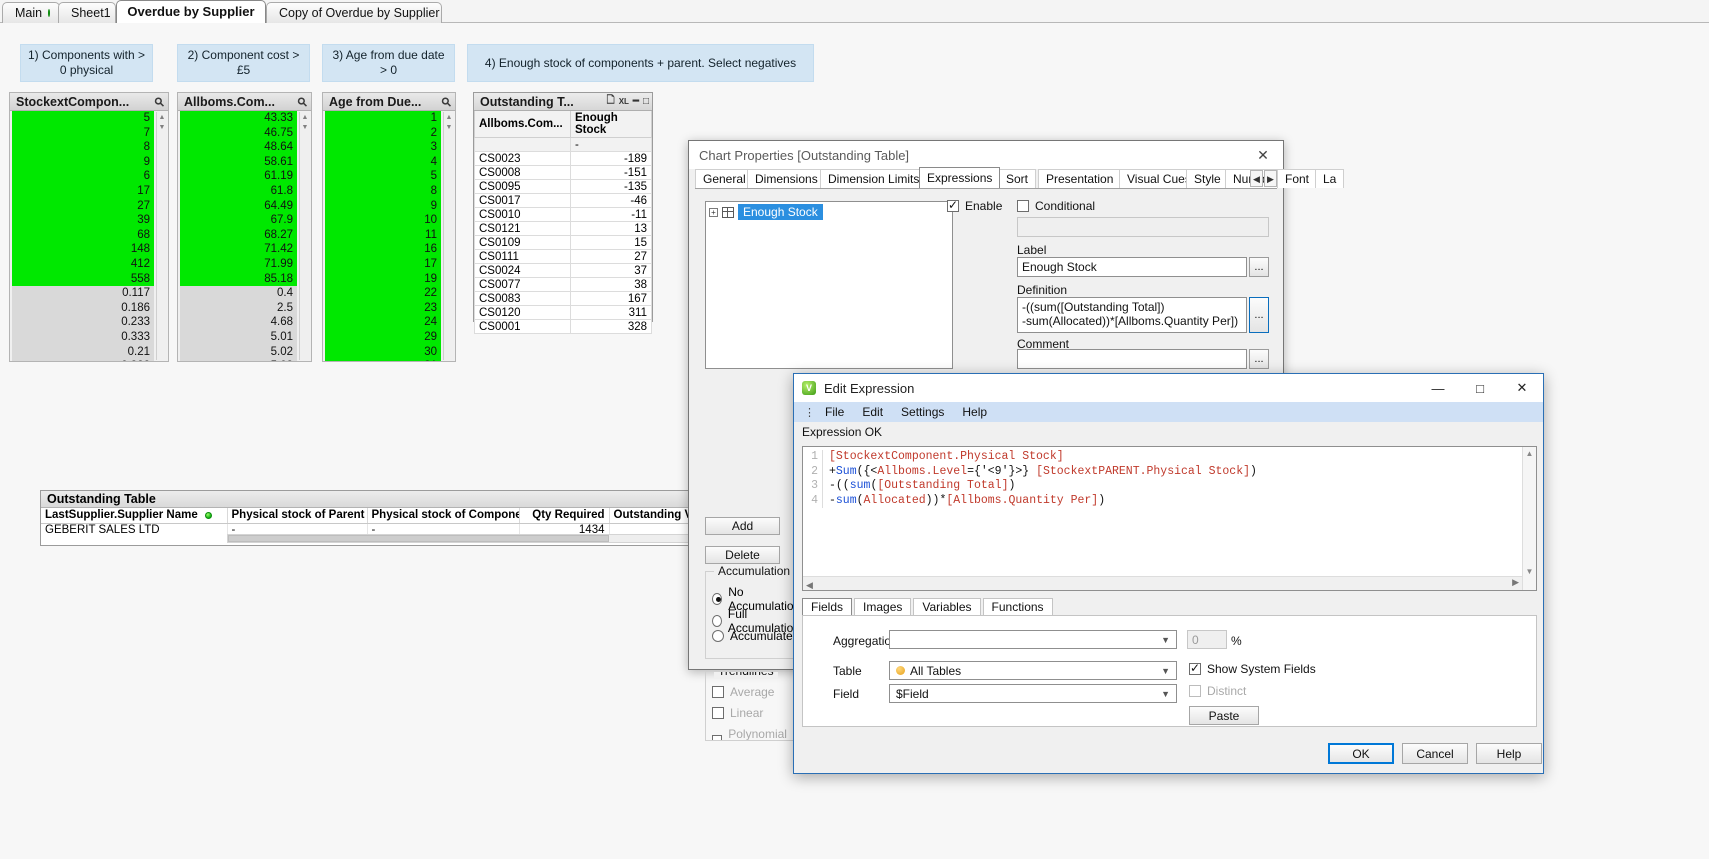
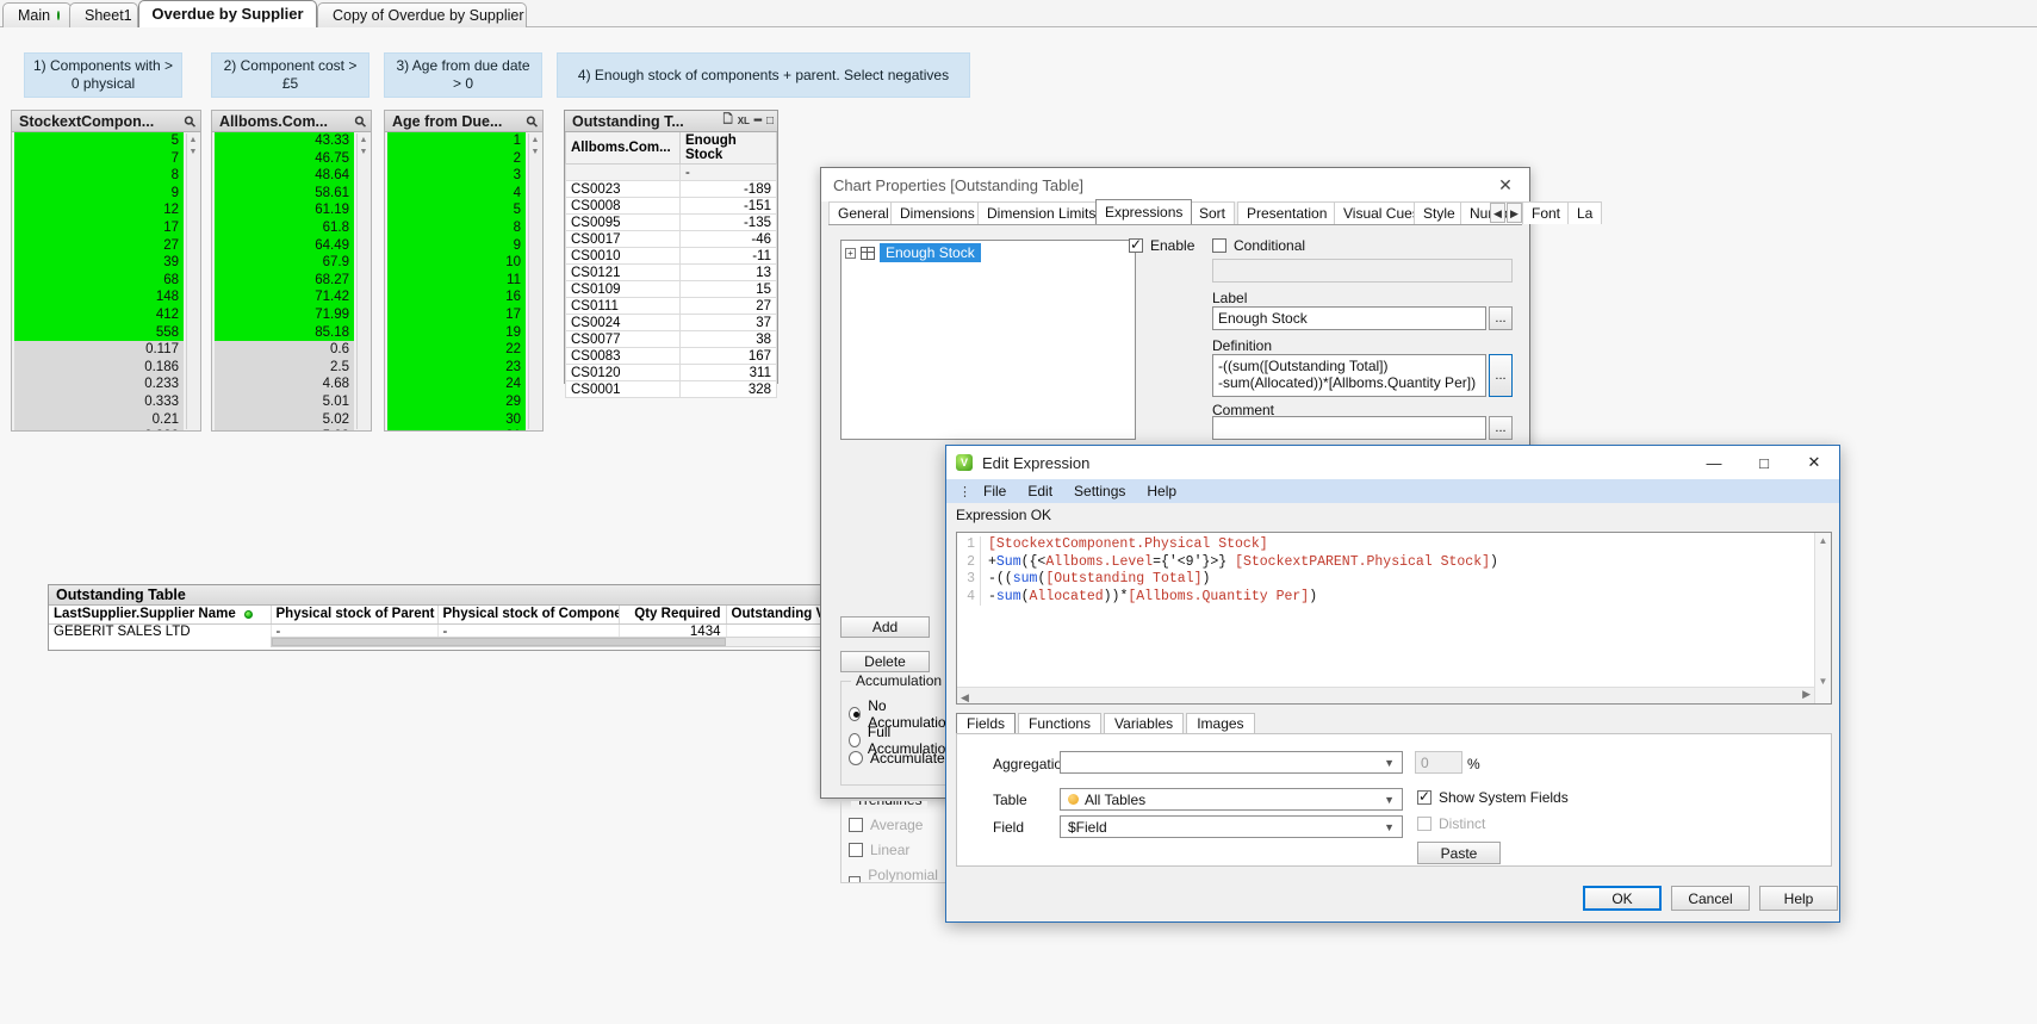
  Main
  Sheet1
  Overdue by Supplier
  Copy of Overdue by Supplier
  1) Components with > 0 physical
  2) Component cost > £5
  3) Age from due date > 0
  4) Enough stock of components + parent. Select negatives
  StockextCompon...
  5
  7
  8
  9
- 6
+ 12
  17
  27
  39
  68
  148
  412
  558
  0.117
  0.186
  0.233
  0.333
  0.21
  Allboms.Com...
  43.33
  46.75
  48.64
  58.61
  61.19
  61.8
  64.49
  67.9
  68.27
  71.42
  71.99
  85.18
- 0.4
+ 0.6
  2.5
  4.68
  5.01
  5.02
  Age from Due...
  1
  2
  3
  4
  5
  8
  9
  10
  11
  16
  17
  19
  22
  23
  24
  29
  30
  Outstanding T...
  🗋
  XL
  ━
  □
  Allboms.Com...	Enough Stock
  	-
  CS0023	-189
  CS0008	-151
  CS0095	-135
  CS0017	-46
  CS0010	-11
  CS0121	13
  CS0109	15
  CS0111	27
  CS0024	37
  CS0077	38
  CS0083	167
  CS0120	311
  CS0001	328
  Outstanding Table
  LastSupplier.Supplier Name	Physical stock of Parent	Physical stock of Compone	Qty Required	Outstanding
  GEBERIT SALES LTD	-	-	1434
  Chart Properties [Outstanding Table]
  ✕
  General
  Dimensions
  Dimension Limits
  Expressions
  Sort
  Presentation
  Visual Cue
  Style
  Font
  La
  ◀
  ▶
  +
  Enough Stock
  Add
  Delete
  Accumulation
  No Accumulatio
  Full Accumulatio
  Accumulate
  Average
  Linear
  Polynomial
  Enable
  Conditional
  Label
  Enough Stock
  ...
  Definition
  -((sum([Outstanding Total])
  -sum(Allocated))*[Allboms.Quantity Per])
  ...
  Comment
  ...
  V
  Edit Expression
  —
  □
  ✕
  ⋮
  File
  Edit
  Settings
  Help
  Expression OK
  1
  [StockextComponent.Physical Stock]
  2
  +Sum({<Allboms.Level={'<9'}>} [StockextPARENT.Physical Stock])
  3
  -((sum([Outstanding Total])
  4
  -sum(Allocated))*[Allboms.Quantity Per])
  ▲
  ▼
  ◀
  ▶
  Fields
- Images
+ Functions
  Variables
- Functions
+ Images
  Aggregatio
  ▼
  0
  %
  Table
  All Tables
  ▼
  Show System Fields
  Field
  $Field
  ▼
  Distinct
  Paste
  OK
  Cancel
  Help
